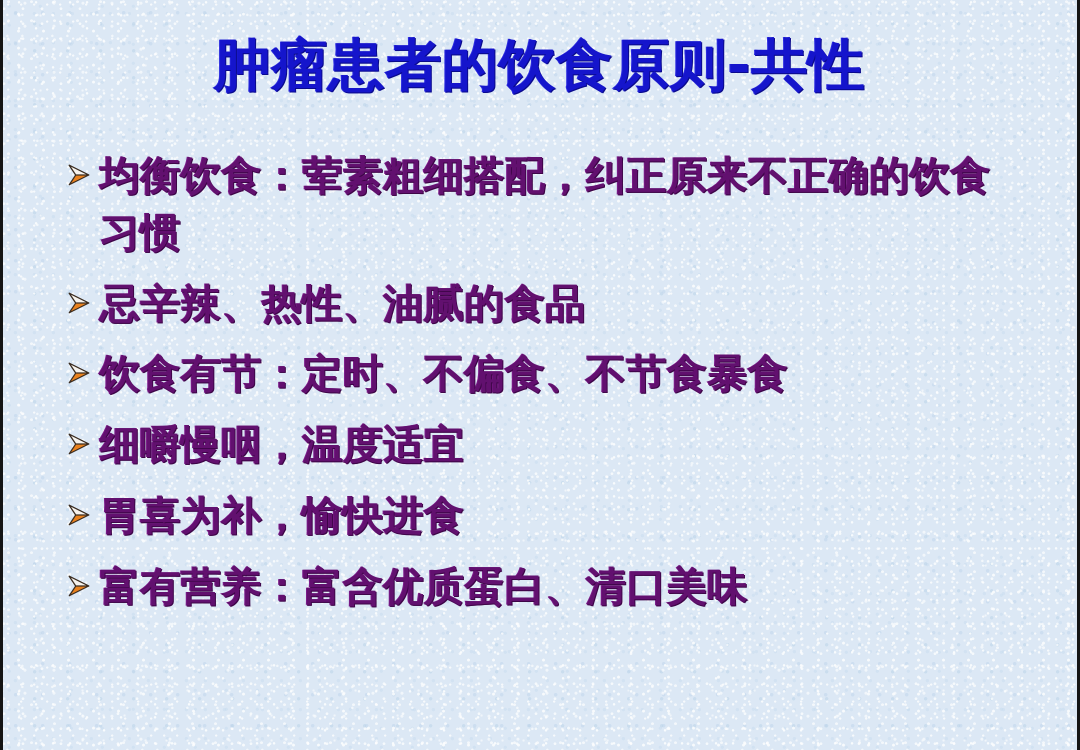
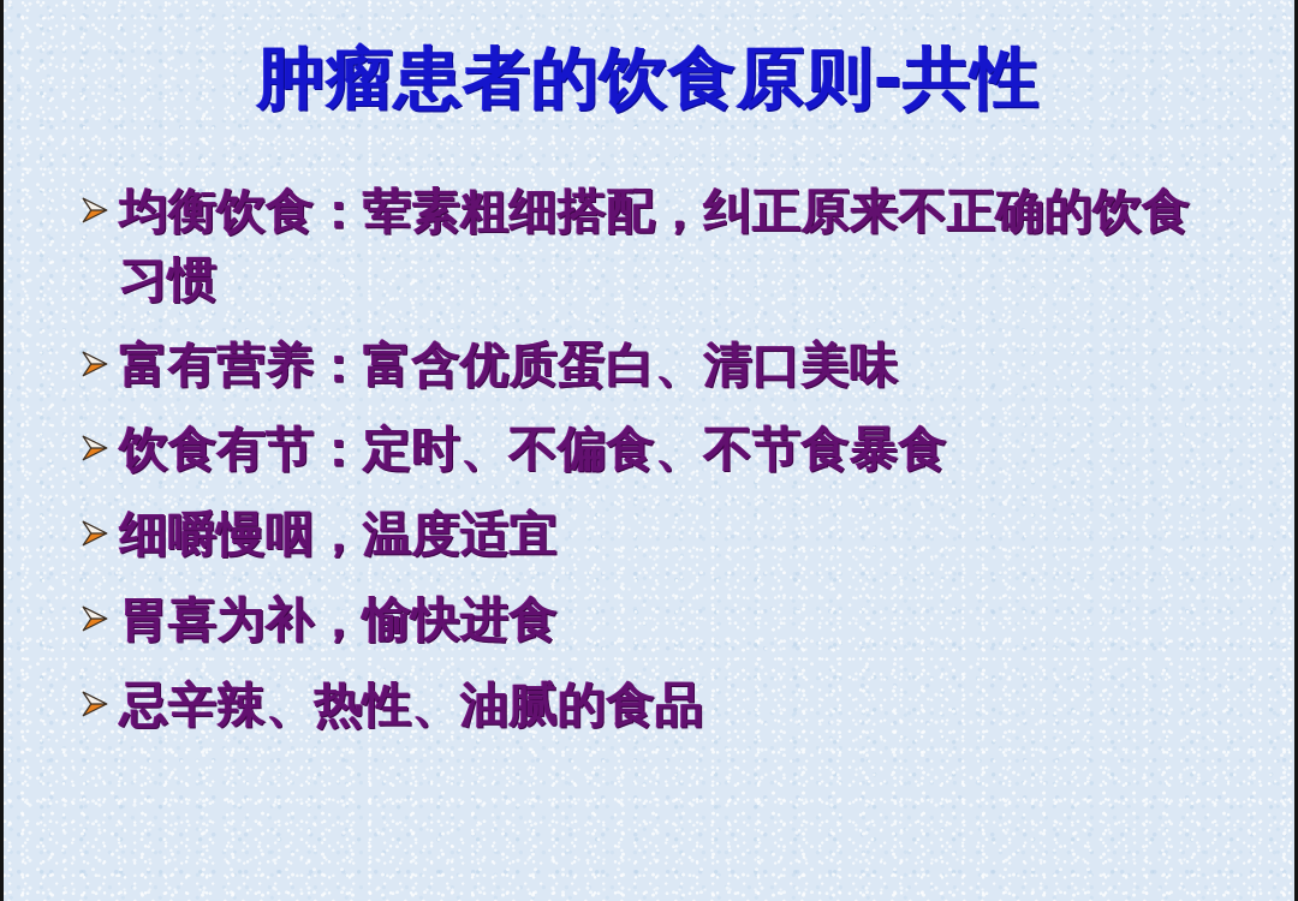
  肿瘤患者的饮食原则-共性
  均衡饮食：荤素粗细搭配，纠正原来不正确的饮食习惯
- 忌辛辣、热性、油腻的食品
+ 富有营养：富含优质蛋白、清口美味
  饮食有节：定时、不偏食、不节食暴食
  细嚼慢咽，温度适宜
  胃喜为补，愉快进食
- 富有营养：富含优质蛋白、清口美味
+ 忌辛辣、热性、油腻的食品
